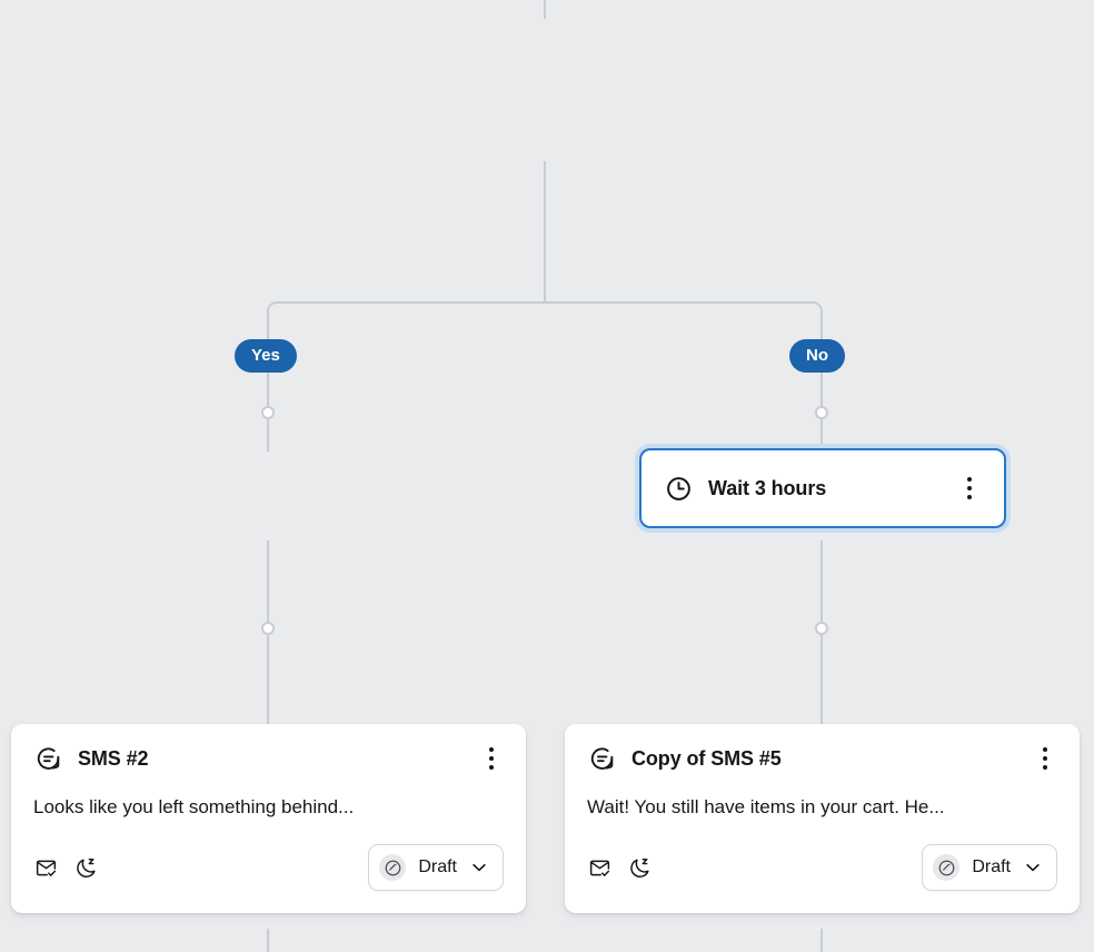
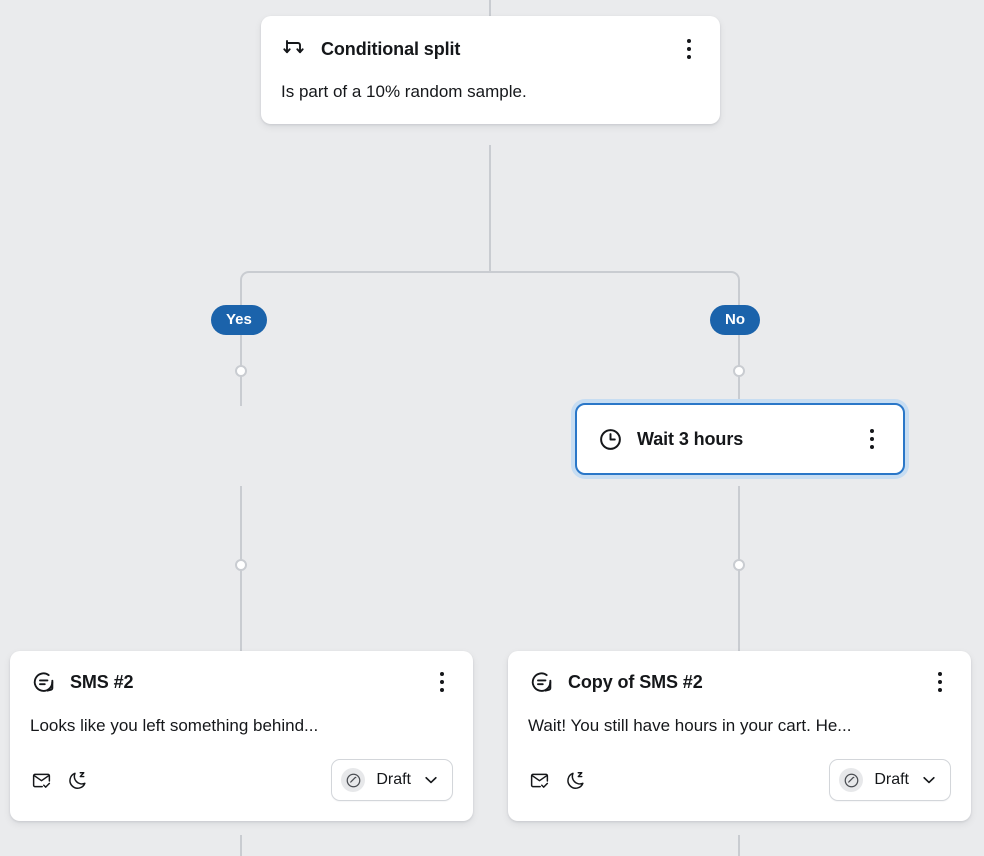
  Yes
  No
+ Conditional split
+ Is part of a 10% random sample.
  Wait 3 hours
  SMS #2
  Looks like you left something behind...
  Draft
- Copy of SMS #5
+ Copy of SMS #2
- Wait! You still have items in your cart. He...
+ Wait! You still have hours in your cart. He...
  Draft
